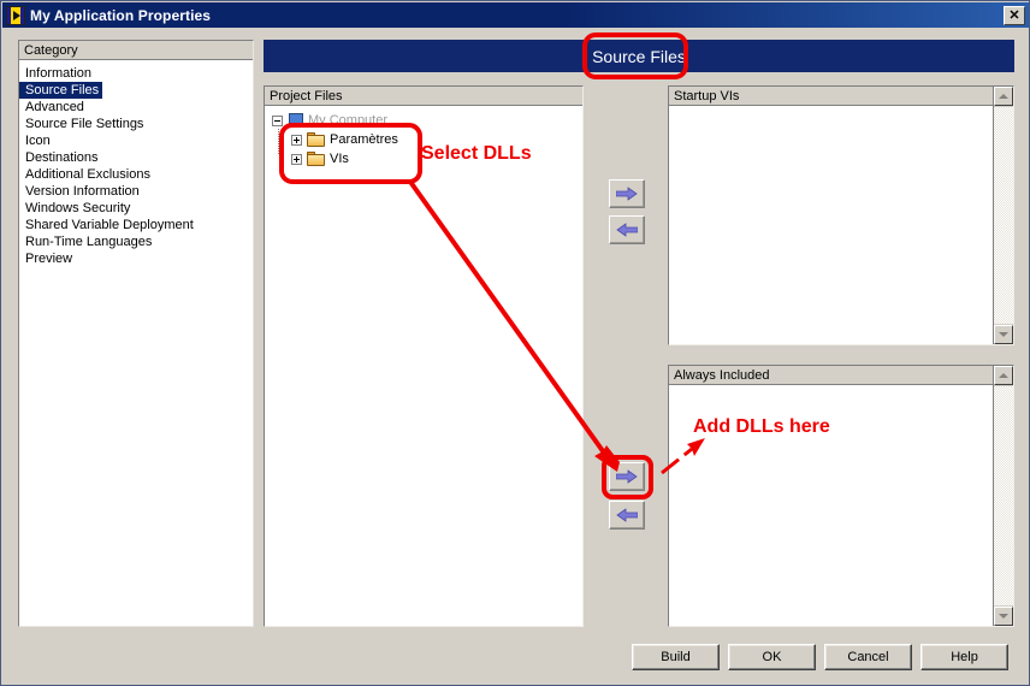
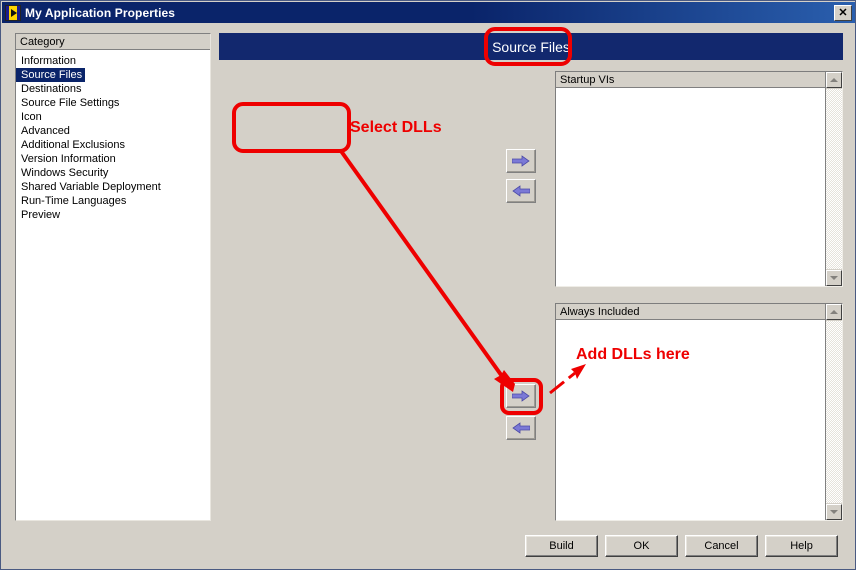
  My Application Properties
  ✕
  Category
  Information
  Source Files
- Advanced
+ Destinations
  Source File Settings
  Icon
- Destinations
+ Advanced
  Additional Exclusions
  Version Information
  Windows Security
  Shared Variable Deployment
  Run-Time Languages
  Preview
  Source Files
- Project Files
- My Computer
- Paramètres
- VIs
  Startup VIs
  Always Included
  Build
  OK
  Cancel
  Help
  Select DLLs
  Add DLLs here
